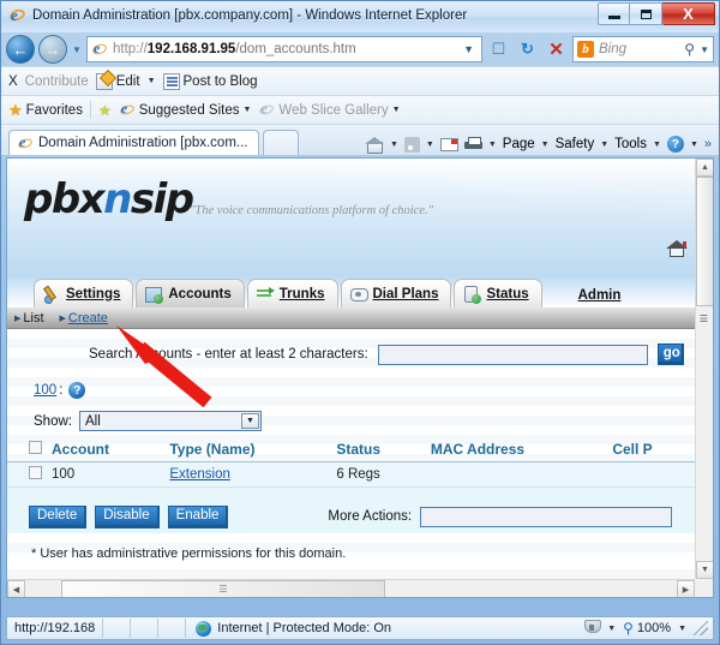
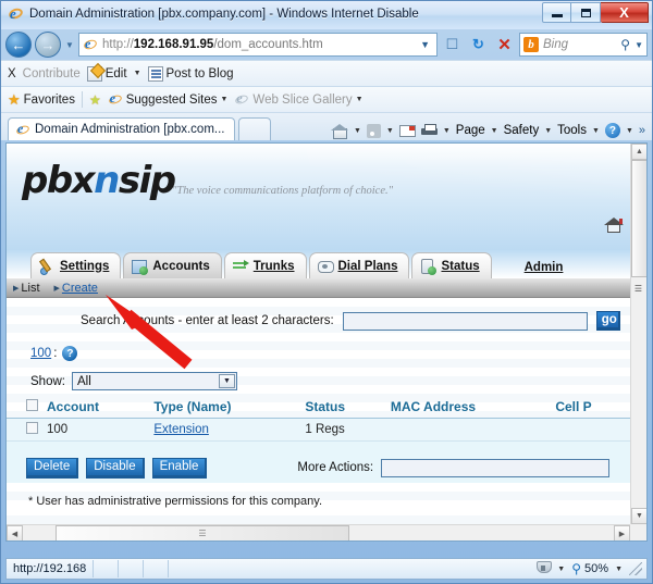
  e
- Domain Administration [pbx.company.com] - Windows Internet Explorer
+ Domain Administration [pbx.company.com] - Windows Internet Disable
  X
  ←
  →
  ▼
  e
  http://192.168.91.95/dom_accounts.htm
  ▼
  ☐
  ↻
  ✕
  b
  Bing
  ⚲
  ▼
  X
  Contribute
  Edit
  Post to Blog
  ★
  Favorites
  ★
  e
  Suggested Sites
  e
  Web Slice Gallery
  e
  Domain Administration [pbx.com...
  Page
  Safety
  Tools
  ?
  »
  pbxnsip
  Settings
  Accounts
  Trunks
  Dial Plans
  Status
  Admin
  List
  Create
  Searchounts - enter at least 2 characters:
  go
  100
  :
  ?
  Show:
  All
  	Account	Type (Name)	Status	MAC Address	Cell P
- 	100	Extension	6 Regs
+ 	100	Extension	1 Regs
  Delete
  Disable
  Enable
  More Actions:
- * User has administrative permissions for this domain.
+ * User has administrative permissions for this company.
  ☰
  ☰
  http://192.168
- Internet | Protected Mode: On
  ⚲
- 100%
+ 50%
